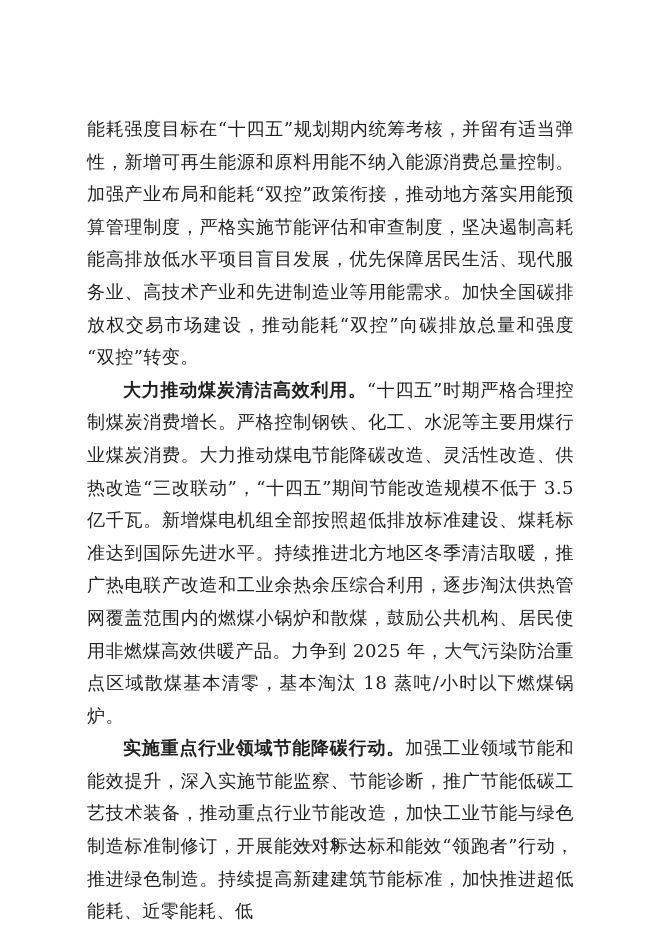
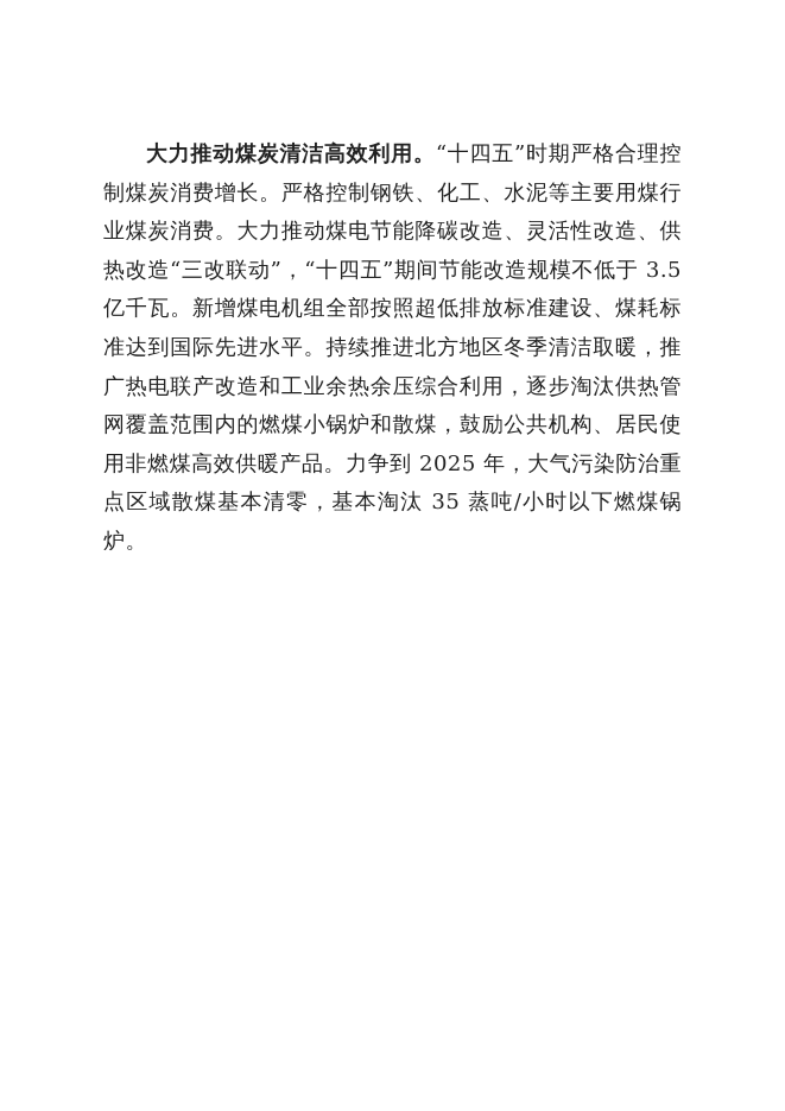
- 能耗强度目标在“十四五”规划期内统筹考核，并留有适当弹性，新增可再生能源和原料用能不纳入能源消费总量控制。加强产业布局和能耗“双控”政策衔接，推动地方落实用能预算管理制度，严格实施节能评估和审查制度，坚决遏制高耗能高排放低水平项目盲目发展，优先保障居民生活、现代服务业、高技术产业和先进制造业等用能需求。加快全国碳排放权交易市场建设，推动能耗“双控”向碳排放总量和强度“双控”转变。
- 大力推动煤炭清洁高效利用。“十四五”时期严格合理控制煤炭消费增长。严格控制钢铁、化工、水泥等主要用煤行业煤炭消费。大力推动煤电节能降碳改造、灵活性改造、供热改造“三改联动”，“十四五”期间节能改造规模不低于 3.5 亿千瓦。新增煤电机组全部按照超低排放标准建设、煤耗标准达到国际先进水平。持续推进北方地区冬季清洁取暖，推广热电联产改造和工业余热余压综合利用，逐步淘汰供热管网覆盖范围内的燃煤小锅炉和散煤，鼓励公共机构、居民使用非燃煤高效供暖产品。力争到 2025 年，大气污染防治重点区域散煤基本清零，基本淘汰 18 蒸吨/小时以下燃煤锅炉。
+ 大力推动煤炭清洁高效利用。“十四五”时期严格合理控制煤炭消费增长。严格控制钢铁、化工、水泥等主要用煤行业煤炭消费。大力推动煤电节能降碳改造、灵活性改造、供热改造“三改联动”，“十四五”期间节能改造规模不低于 3.5 亿千瓦。新增煤电机组全部按照超低排放标准建设、煤耗标准达到国际先进水平。持续推进北方地区冬季清洁取暖，推广热电联产改造和工业余热余压综合利用，逐步淘汰供热管网覆盖范围内的燃煤小锅炉和散煤，鼓励公共机构、居民使用非燃煤高效供暖产品。力争到 2025 年，大气污染防治重点区域散煤基本清零，基本淘汰 35 蒸吨/小时以下燃煤锅炉。
- 实施重点行业领域节能降碳行动。加强工业领域节能和能效提升，深入实施节能监察、节能诊断，推广节能低碳工艺技术装备，推动重点行业节能改造，加快工业节能与绿色制造标准制修订，开展能效对标达标和能效“领跑者”行动，推进绿色制造。持续提高新建建筑节能标准，加快推进超低能耗、近零能耗、低
- — 19 —
